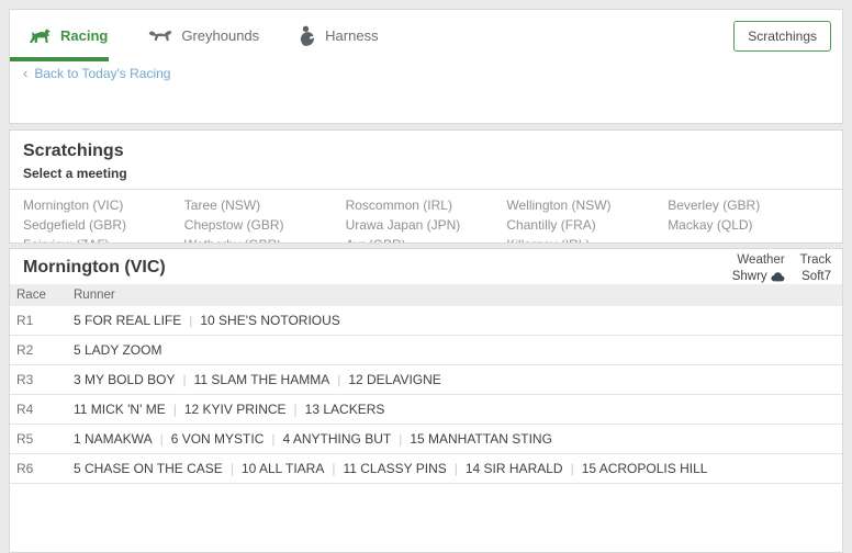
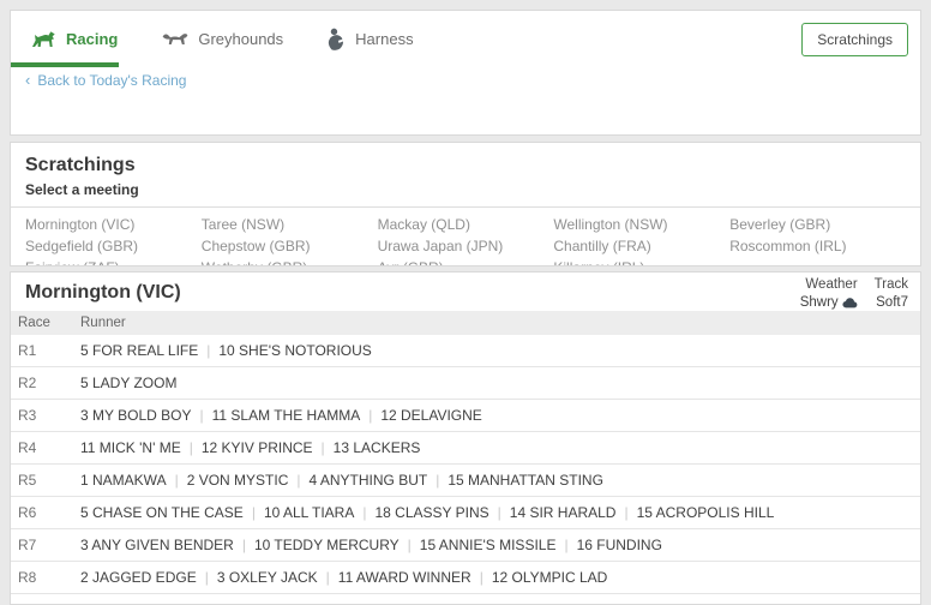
  Racing
  Greyhounds
  Harness
  Scratchings
  ‹ Back to Today's Racing
  Scratchings
  Select a meeting
  Mornington (VIC)
  Taree (NSW)
- Roscommon (IRL)
+ Mackay (QLD)
  Wellington (NSW)
  Beverley (GBR)
  Sedgefield (GBR)
  Chepstow (GBR)
  Urawa Japan (JPN)
  Chantilly (FRA)
- Mackay (QLD)
+ Roscommon (IRL)
  Mornington (VIC)
  Weather
  Shwry
  Track
  Soft7
  Race
  Runner
  R1
  5 FOR REAL LIFE | 10 SHE'S NOTORIOUS
  R2
  5 LADY ZOOM
  R3
  3 MY BOLD BOY | 11 SLAM THE HAMMA | 12 DELAVIGNE
  R4
  11 MICK 'N' ME | 12 KYIV PRINCE | 13 LACKERS
  R5
- 1 NAMAKWA | 6 VON MYSTIC | 4 ANYTHING BUT | 15 MANHATTAN STING
+ 1 NAMAKWA | 2 VON MYSTIC | 4 ANYTHING BUT | 15 MANHATTAN STING
  R6
- 5 CHASE ON THE CASE | 10 ALL TIARA | 11 CLASSY PINS | 14 SIR HARALD | 15 ACROPOLIS HILL
+ 5 CHASE ON THE CASE | 10 ALL TIARA | 18 CLASSY PINS | 14 SIR HARALD | 15 ACROPOLIS HILL
+ R7
+ 3 ANY GIVEN BENDER | 10 TEDDY MERCURY | 15 ANNIE'S MISSILE | 16 FUNDING
+ R8
+ 2 JAGGED EDGE | 3 OXLEY JACK | 11 AWARD WINNER | 12 OLYMPIC LAD
